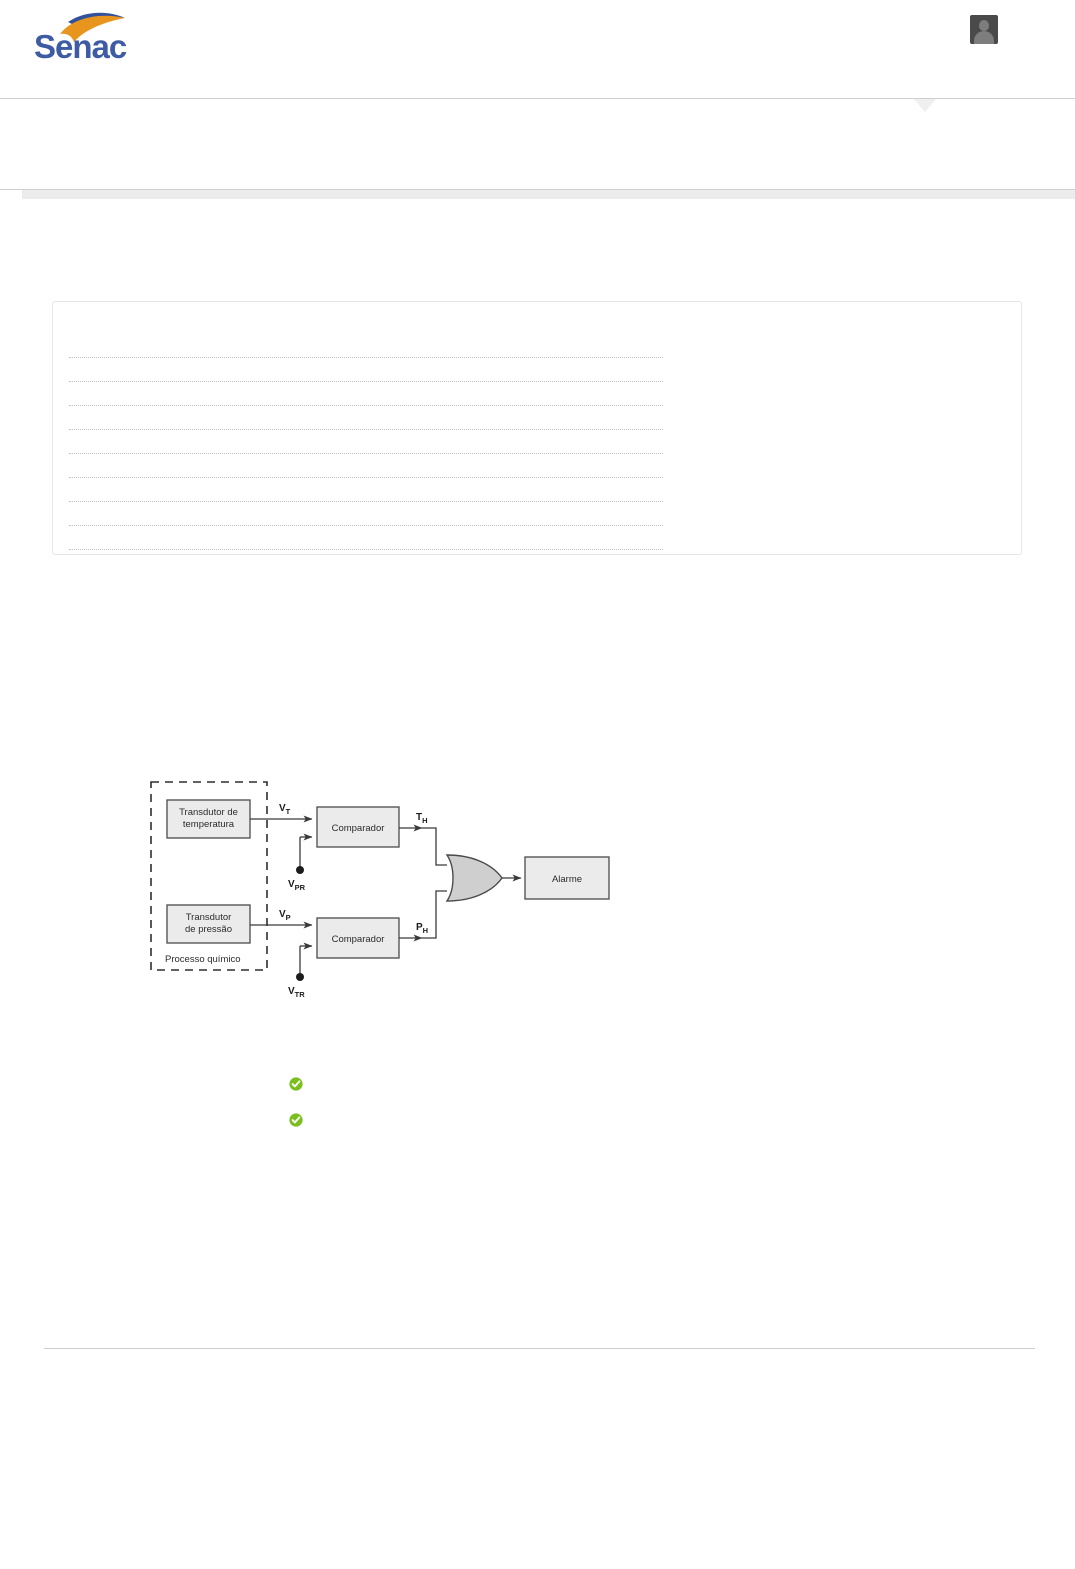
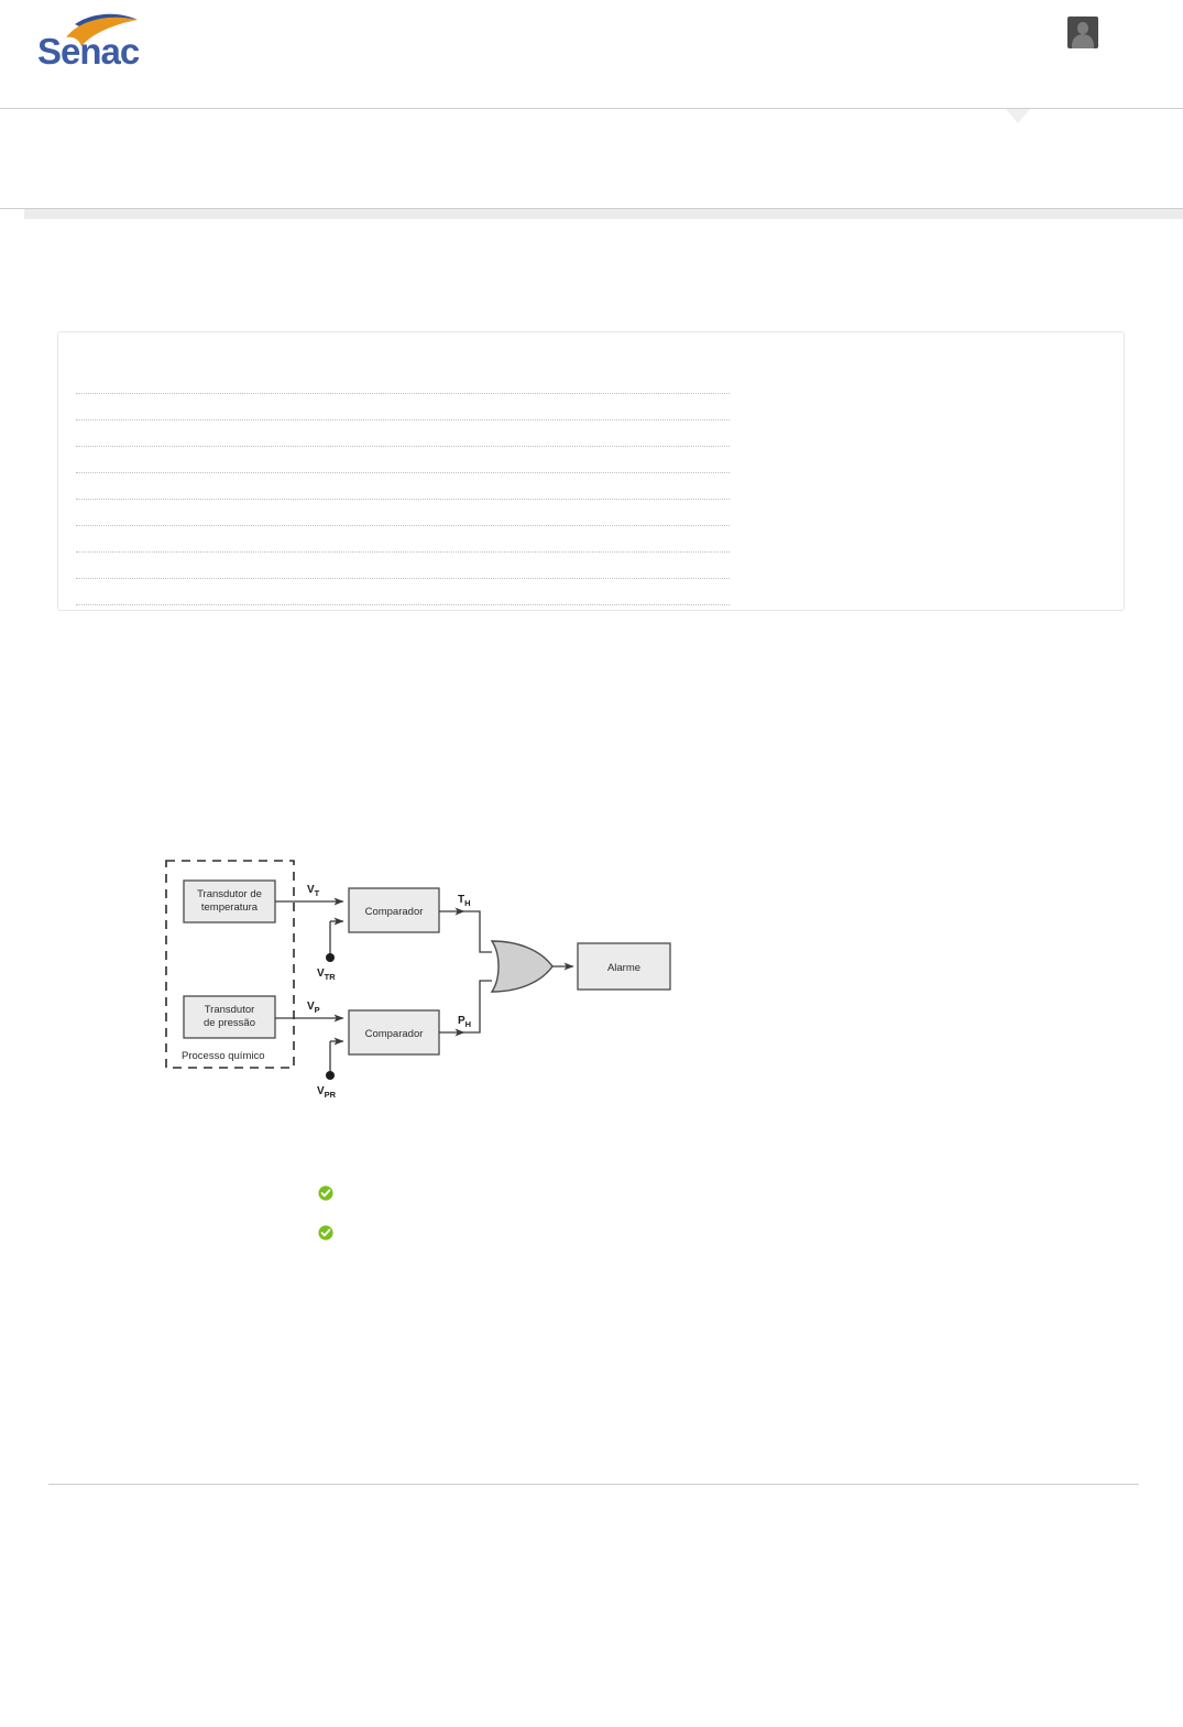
  Senac
  Transdutor de
  temperatura
  Transdutor
  de pressão
  Processo químico
  Comparador
  Comparador
  Alarme
  VT
- VPR
+ VTR
  VP
- VTR
+ VPR
  TH
  PH
